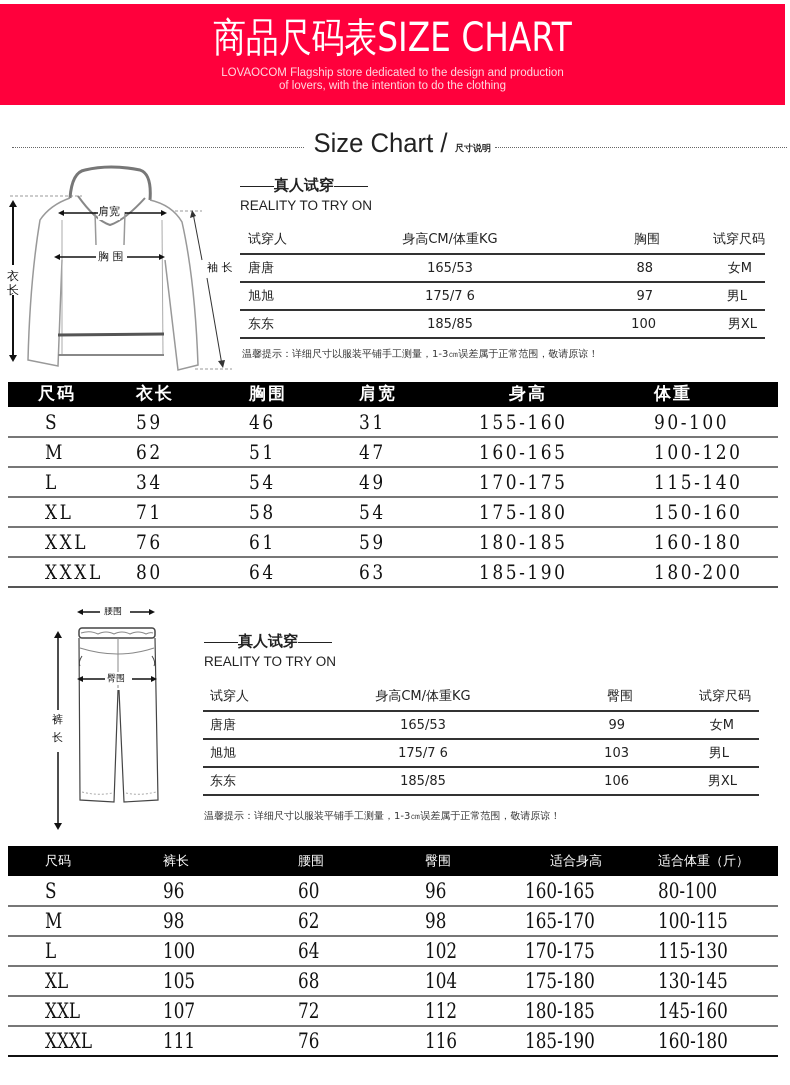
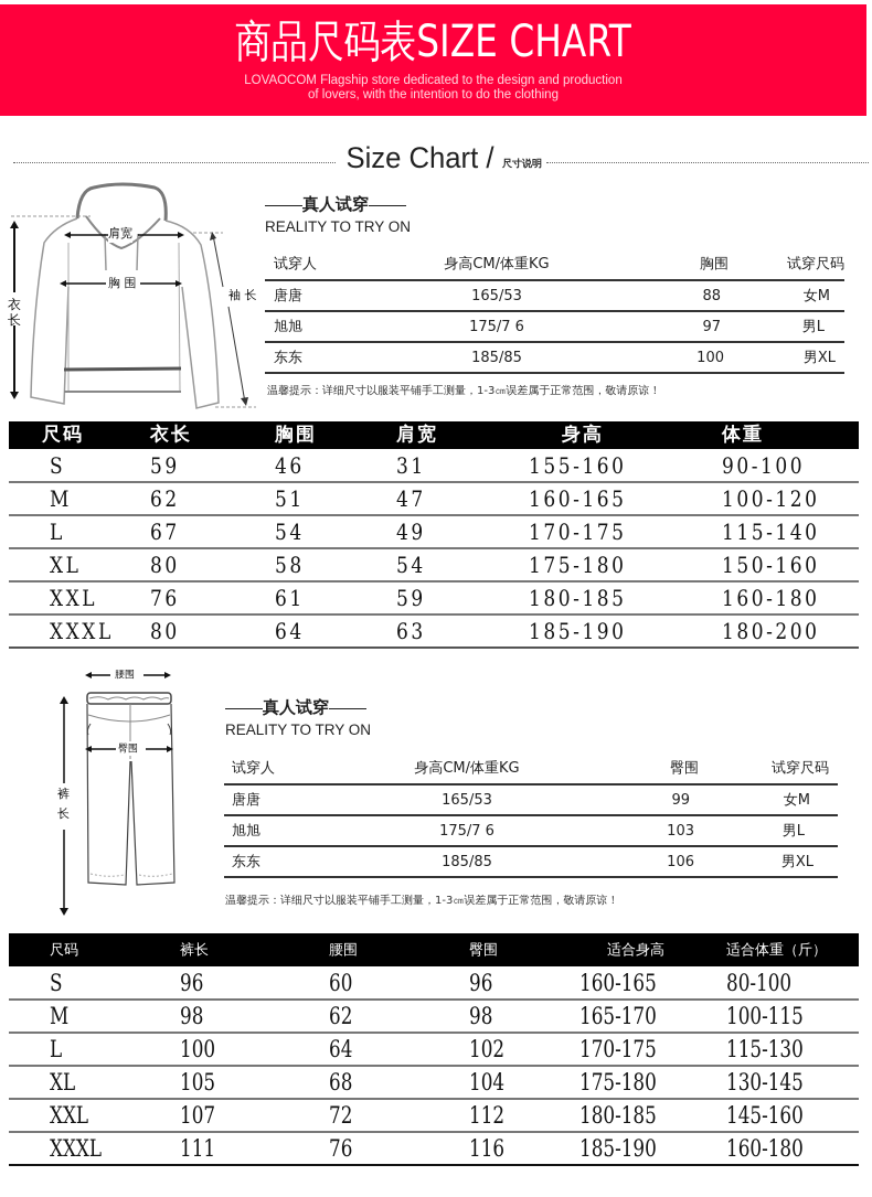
  商品尺码表SIZE CHART
  LOVAOCOM Flagship store dedicated to the design and production
  of lovers, with the intention to do the clothing
  Size Chart /
  尺寸说明
  肩宽
  胸 围
  衣
  长
  袖 长
  真人试穿
  REALITY TO TRY ON
  试穿人	身高CM/体重KG	胸围	试穿尺码
  唐唐	165/53	88	女M
  旭旭	175/7 6	97	男L
  东东	185/85	100	男XL
  温馨提示：详细尺寸以服装平铺手工测量，1-3㎝误差属于正常范围，敬请原谅！
  尺码	衣长	胸围	肩宽	身高	体重
  S	59	46	31	155-160	90-100
  M	62	51	47	160-165	100-120
- L	34	54	49	170-175	115-140
+ L	67	54	49	170-175	115-140
- XL	71	58	54	175-180	150-160
+ XL	80	58	54	175-180	150-160
  XXL	76	61	59	180-185	160-180
  XXXL	80	64	63	185-190	180-200
  腰围
  臀围
  裤
  长
  真人试穿
  REALITY TO TRY ON
  试穿人	身高CM/体重KG	臀围	试穿尺码
  唐唐	165/53	99	女M
  旭旭	175/7 6	103	男L
  东东	185/85	106	男XL
  温馨提示：详细尺寸以服装平铺手工测量，1-3㎝误差属于正常范围，敬请原谅！
  尺码	裤长	腰围	臀围	适合身高	适合体重（斤）
  S	96	60	96	160-165	80-100
  M	98	62	98	165-170	100-115
  L	100	64	102	170-175	115-130
  XL	105	68	104	175-180	130-145
  XXL	107	72	112	180-185	145-160
  XXXL	111	76	116	185-190	160-180
